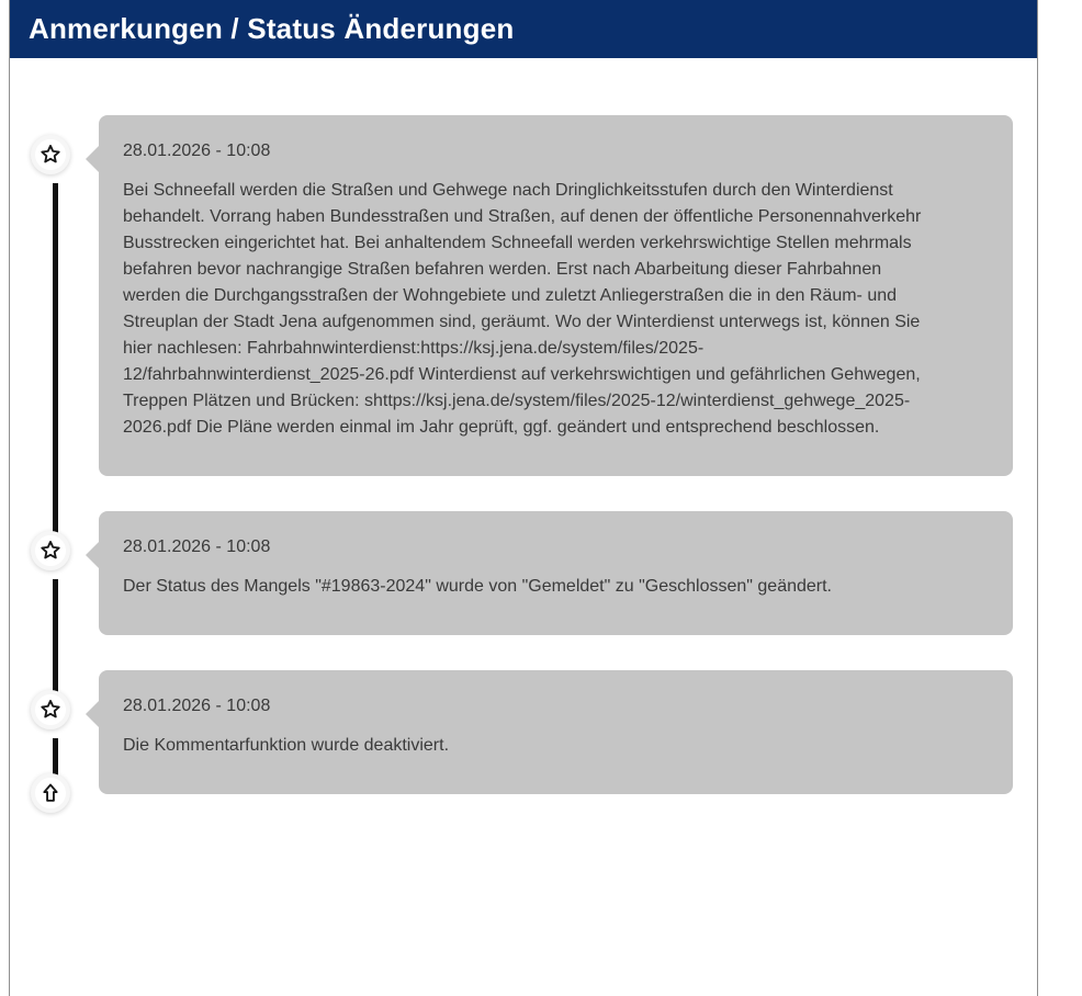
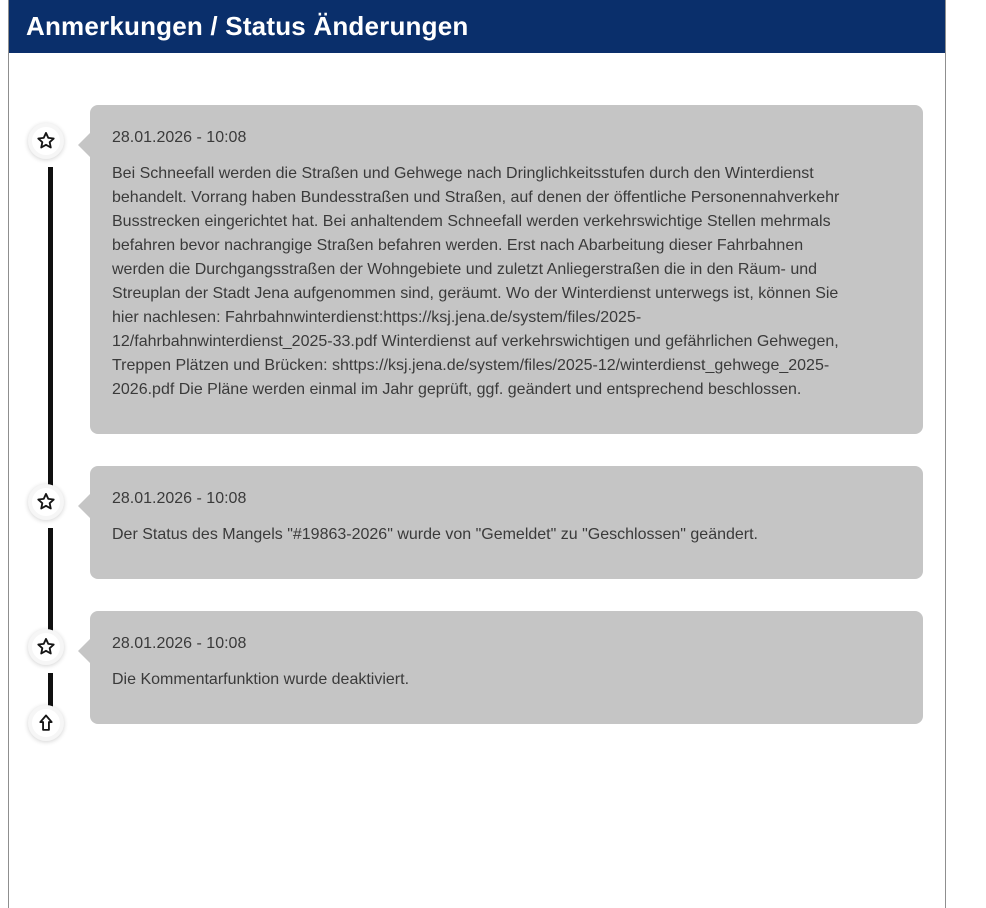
  Anmerkungen / Status Änderungen
  28.01.2026 - 10:08
- Bei Schneefall werden die Straßen und Gehwege nach Dringlichkeitsstufen durch den Winterdienst behandelt. Vorrang haben Bundesstraßen und Straßen, auf denen der öffentliche Personennahverkehr Busstrecken eingerichtet hat. Bei anhaltendem Schneefall werden verkehrswichtige Stellen mehrmals befahren bevor nachrangige Straßen befahren werden. Erst nach Abarbeitung dieser Fahrbahnen werden die Durchgangsstraßen der Wohngebiete und zuletzt Anliegerstraßen die in den Räum- und Streuplan der Stadt Jena aufgenommen sind, geräumt. Wo der Winterdienst unterwegs ist, können Sie hier nachlesen: Fahrbahnwinterdienst:https://ksj.jena.de/system/files/2025-12/fahrbahnwinterdienst_2025-26.pdf Winterdienst auf verkehrswichtigen und gefährlichen Gehwegen, Treppen Plätzen und Brücken: shttps://ksj.jena.de/system/files/2025-12/winterdienst_gehwege_2025-2026.pdf Die Pläne werden einmal im Jahr geprüft, ggf. geändert und entsprechend beschlossen.
+ Bei Schneefall werden die Straßen und Gehwege nach Dringlichkeitsstufen durch den Winterdienst behandelt. Vorrang haben Bundesstraßen und Straßen, auf denen der öffentliche Personennahverkehr Busstrecken eingerichtet hat. Bei anhaltendem Schneefall werden verkehrswichtige Stellen mehrmals befahren bevor nachrangige Straßen befahren werden. Erst nach Abarbeitung dieser Fahrbahnen werden die Durchgangsstraßen der Wohngebiete und zuletzt Anliegerstraßen die in den Räum- und Streuplan der Stadt Jena aufgenommen sind, geräumt. Wo der Winterdienst unterwegs ist, können Sie hier nachlesen: Fahrbahnwinterdienst:https://ksj.jena.de/system/files/2025-12/fahrbahnwinterdienst_2025-33.pdf Winterdienst auf verkehrswichtigen und gefährlichen Gehwegen, Treppen Plätzen und Brücken: shttps://ksj.jena.de/system/files/2025-12/winterdienst_gehwege_2025-2026.pdf Die Pläne werden einmal im Jahr geprüft, ggf. geändert und entsprechend beschlossen.
  28.01.2026 - 10:08
- Der Status des Mangels "#19863-2024" wurde von "Gemeldet" zu "Geschlossen" geändert.
+ Der Status des Mangels "#19863-2026" wurde von "Gemeldet" zu "Geschlossen" geändert.
  28.01.2026 - 10:08
  Die Kommentarfunktion wurde deaktiviert.
